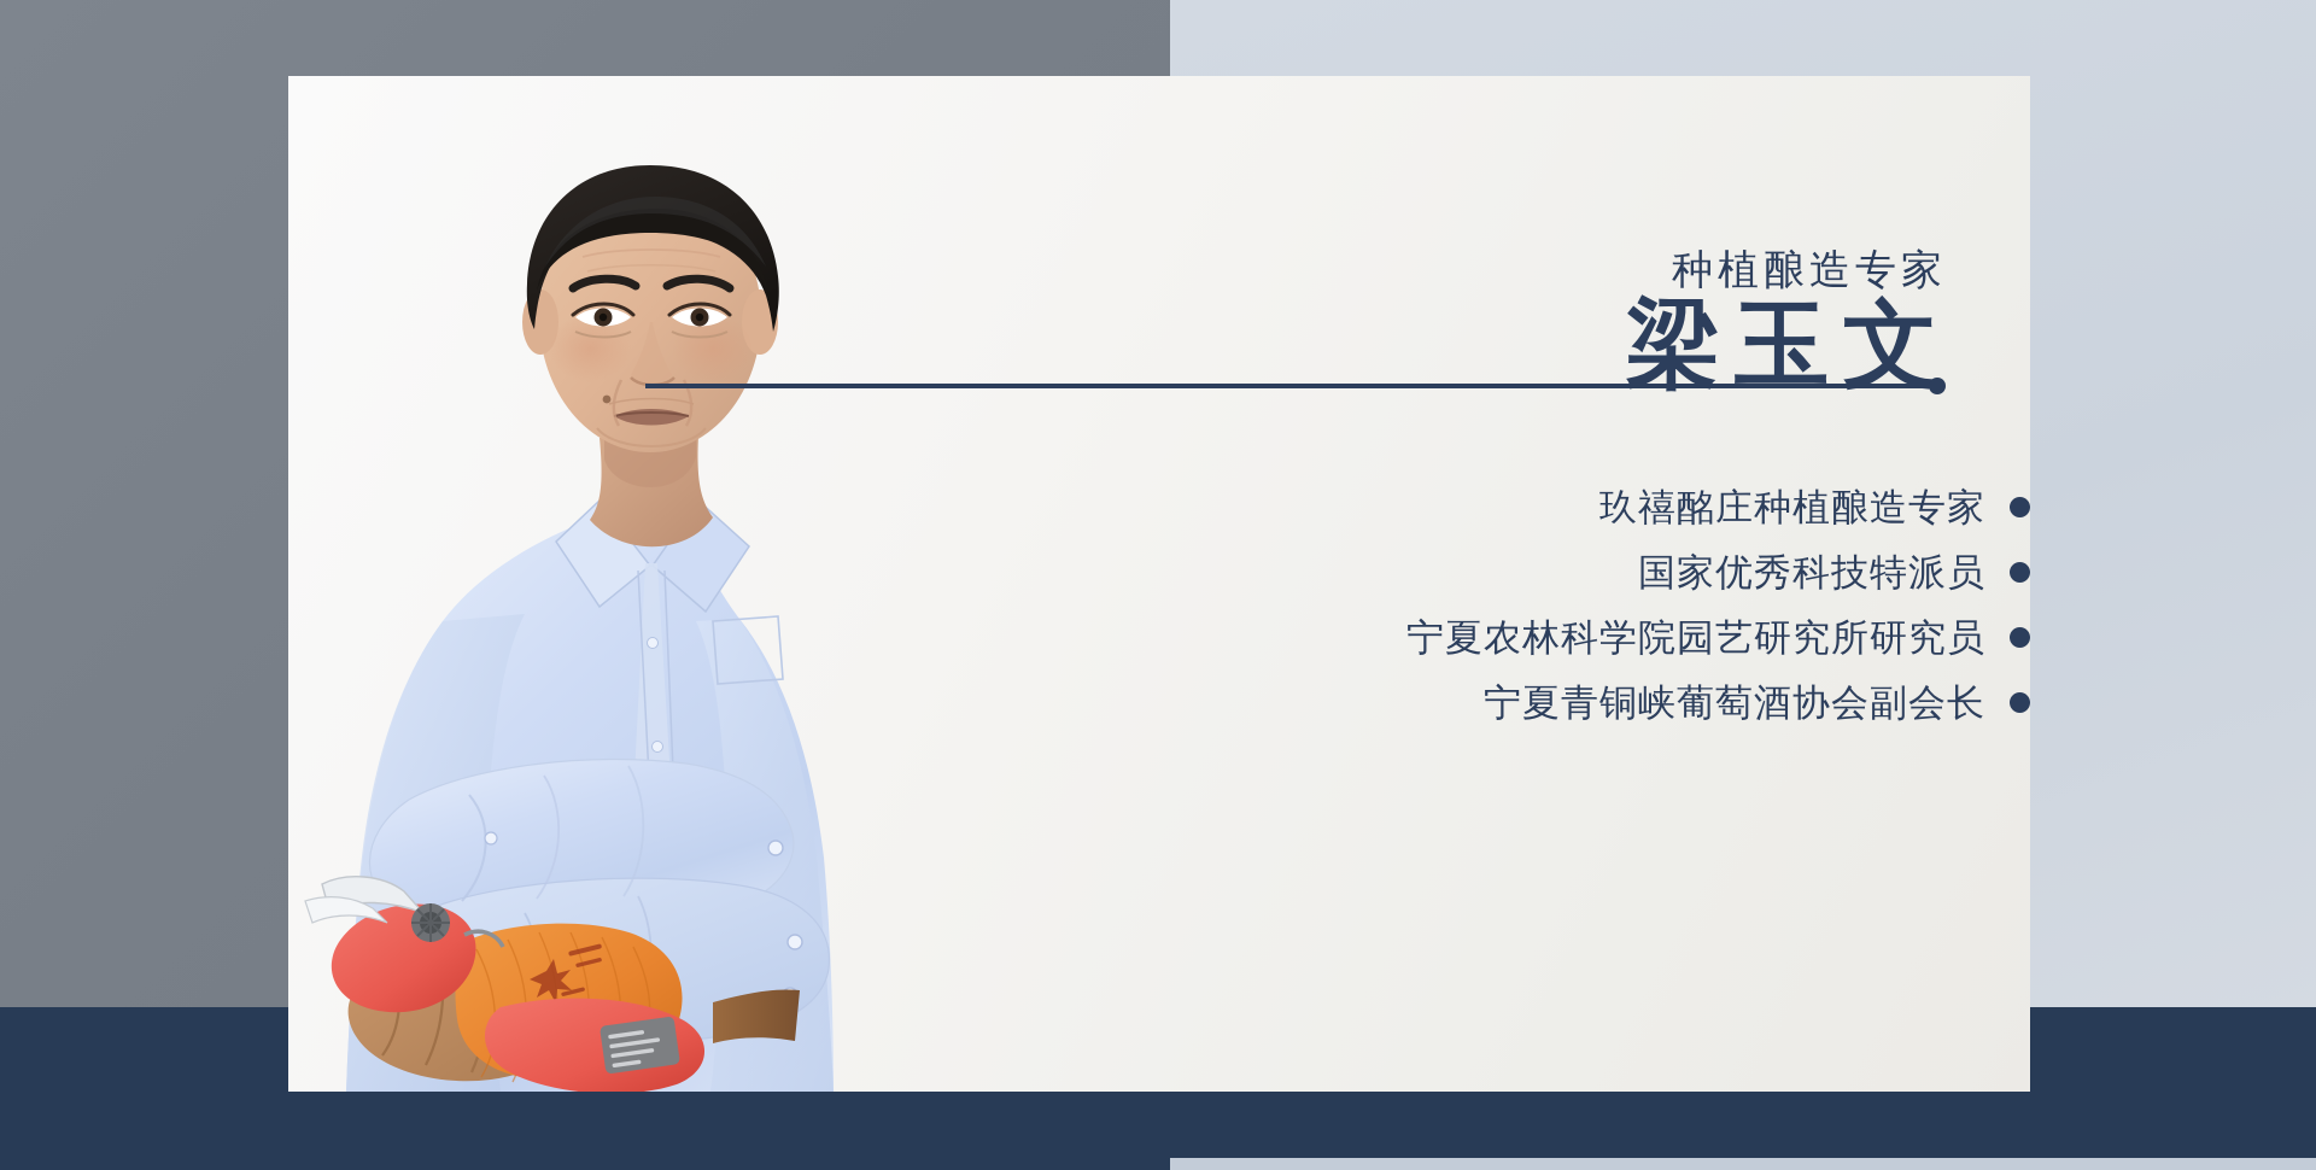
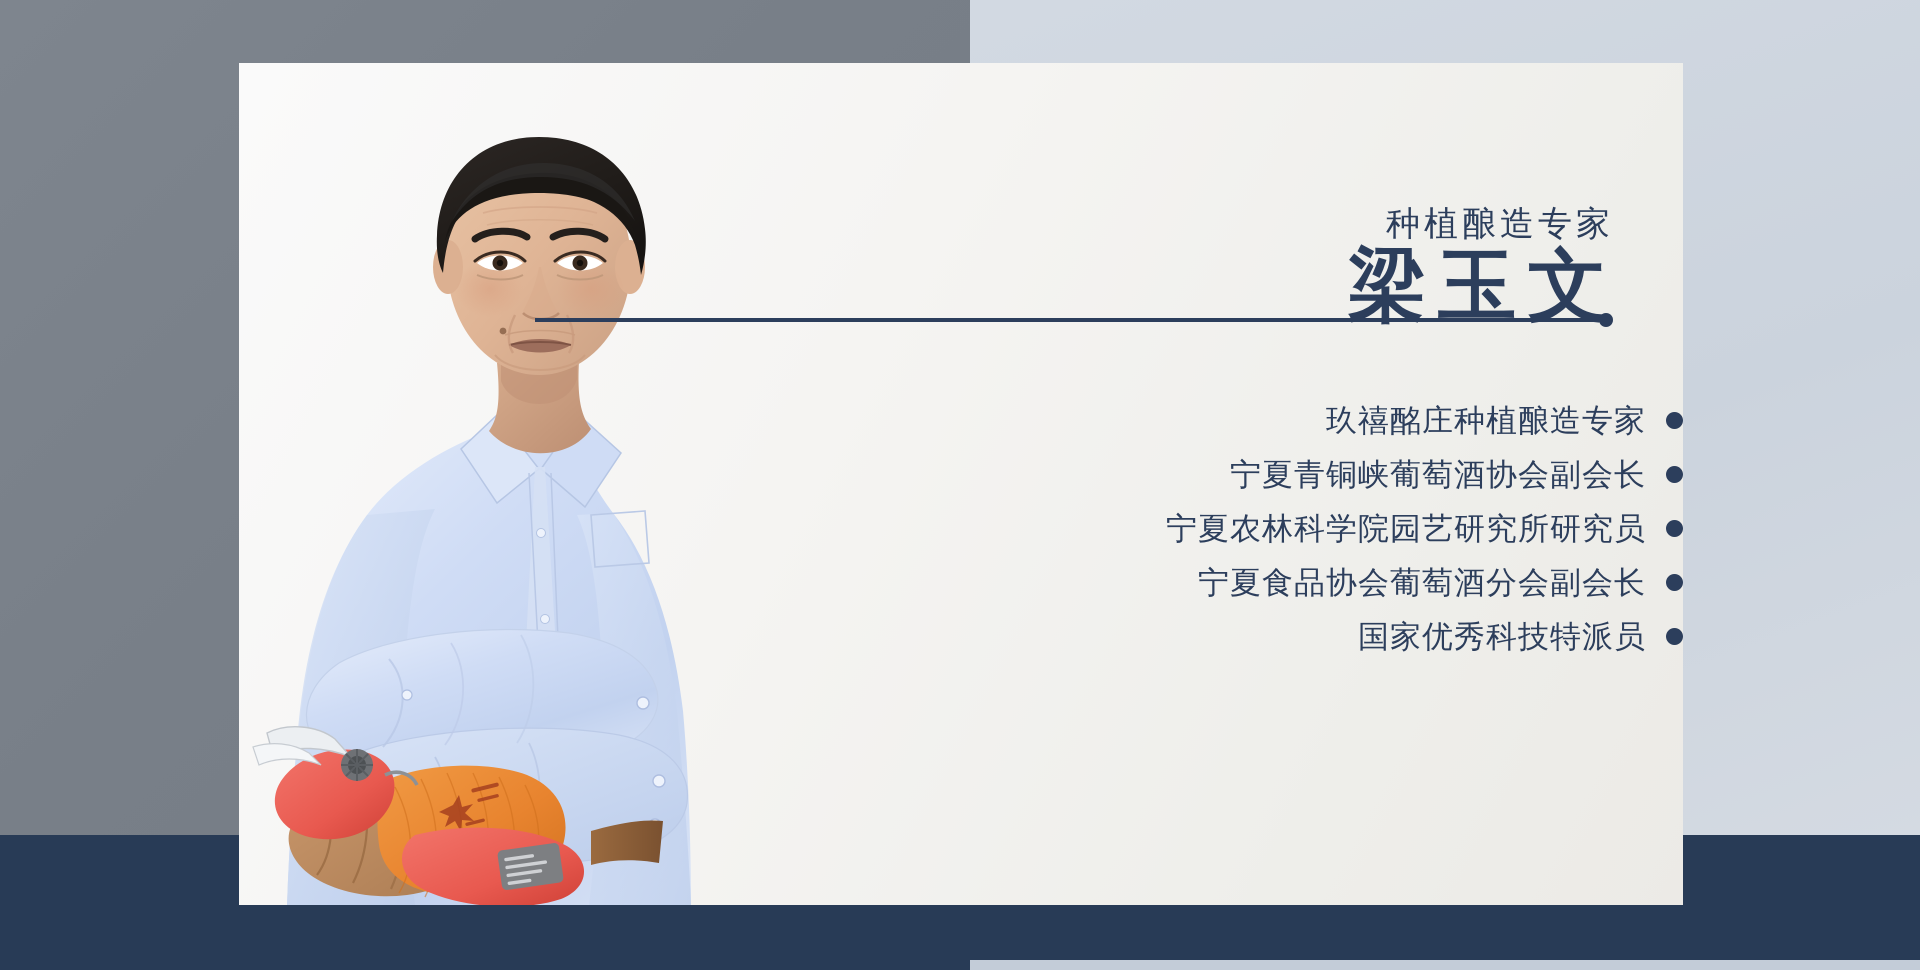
  种植酿造专家
  梁玉文
  玖禧酩庄种植酿造专家
- 国家优秀科技特派员
+ 宁夏青铜峡葡萄酒协会副会长
  宁夏农林科学院园艺研究所研究员
+ 宁夏食品协会葡萄酒分会副会长
- 宁夏青铜峡葡萄酒协会副会长
+ 国家优秀科技特派员
